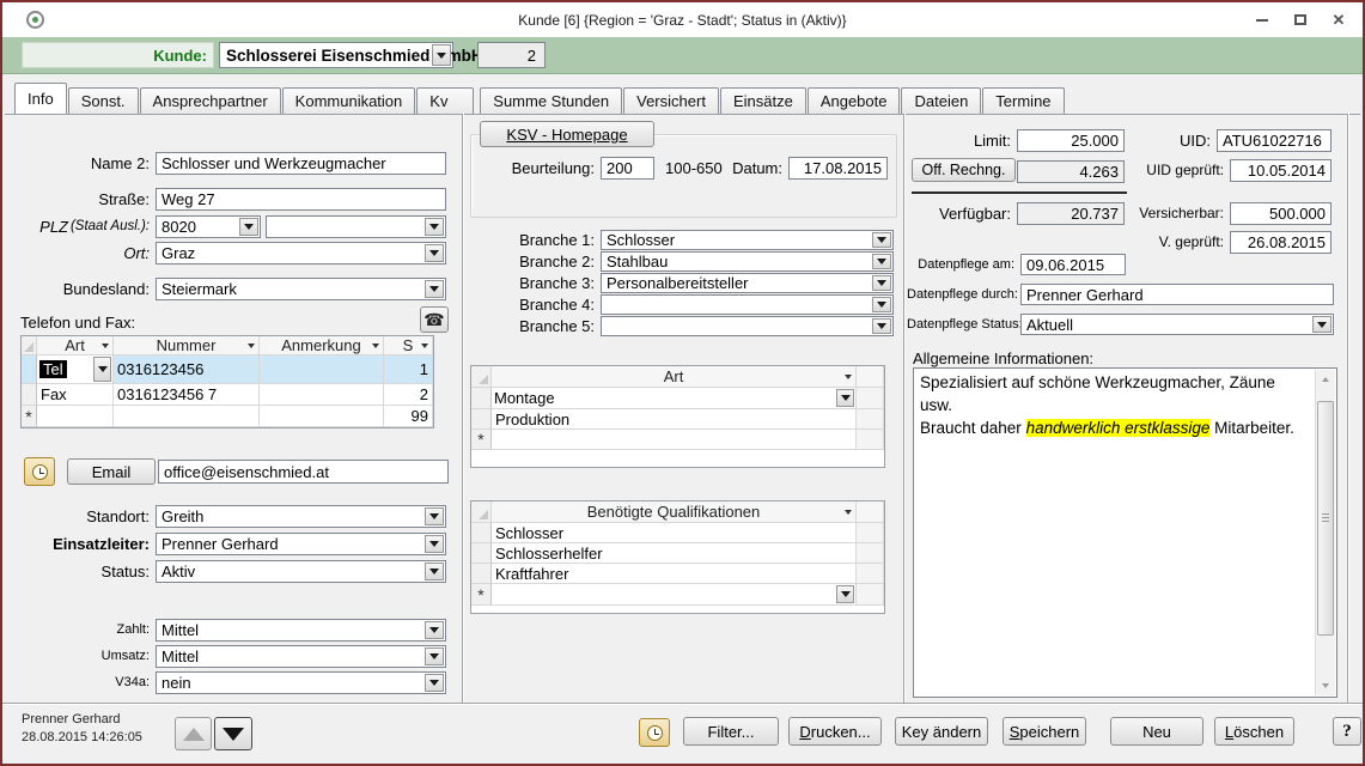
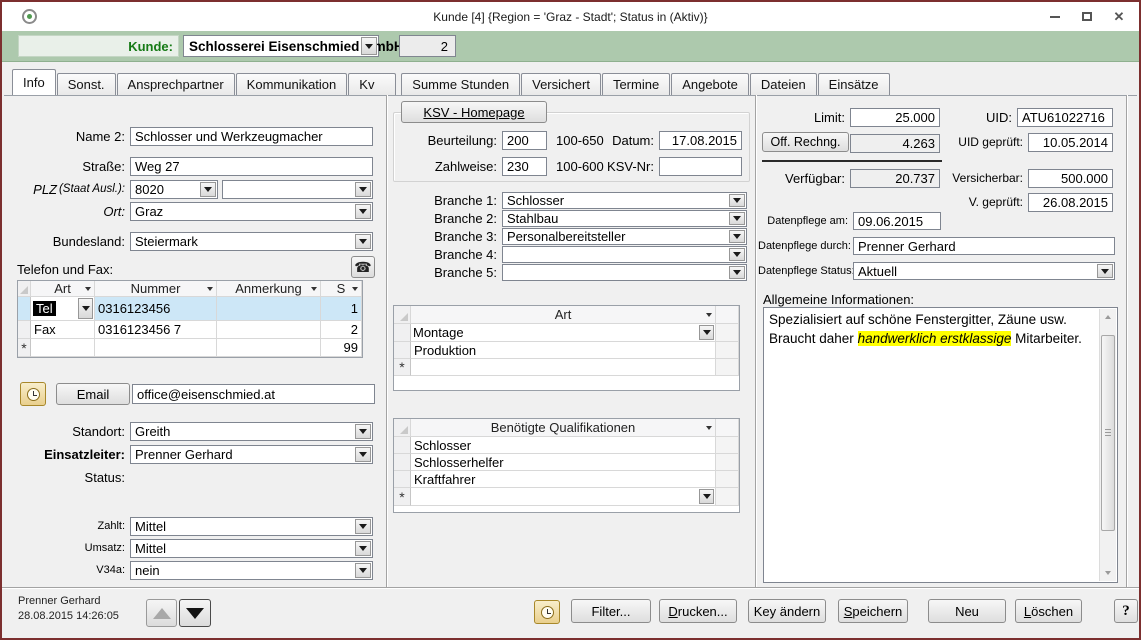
- Kunde [6] {Region = 'Graz - Stadt'; Status in (Aktiv)}
+ Kunde [4] {Region = 'Graz - Stadt'; Status in (Aktiv)}
  ✕
  Kunde:
  Schlosserei Eisenschmiedmb
  2
  Info
  Sonst.
  Ansprechpartner
  Kommunikation
  Kv
  Summe Stunden
  Versichert
- Einsätze
+ Termine
  Angebote
  Dateien
- Termine
+ Einsätze
  Name 2:
  Schlosser und Werkzeugmacher
  Straße:
  Weg 27
  PLZ
  (Staat Ausl.):
  8020
  Ort:
  Graz
  Bundesland:
  Steiermark
  Telefon und Fax:
  ☎
  Art
  Nummer
  Anmerkung
  S
  Tel
  0316123456
  1
  Fax
  0316123456 7
  2
  *
  99
  Email
  office@eisenschmied.at
  Standort:
  Greith
  Einsatzleiter:
  Prenner Gerhard
  Status:
- Aktiv
  Zahlt:
  Mittel
  Umsatz:
  Mittel
  V34a:
  nein
  KSV - Homepage
  Beurteilung:
  200
  100-650
  Datum:
  17.08.2015
+ Zahlweise:
+ 230
+ 100-600
+ KSV-Nr:
  Branche 1:
  Schlosser
  Branche 2:
  Stahlbau
  Branche 3:
  Personalbereitsteller
  Branche 4:
  Branche 5:
  Art
  Montage
  Produktion
  *
  Benötigte Qualifikationen
  Schlosser
  Schlosserhelfer
  Kraftfahrer
  *
  Limit:
  25.000
  Off. Rechng.
  4.263
  Verfügbar:
  20.737
  UID:
  ATU61022716
  UID geprüft:
  10.05.2014
  Versicherbar:
  500.000
  V. geprüft:
  26.08.2015
  Datenpflege am:
  09.06.2015
  Datenpflege durch:
  Prenner Gerhard
  Datenpflege Status
  Aktuell
  Allgemeine Informationen:
- Spezialisiert auf schöne Werkzeugmacher, Zäune usw.
+ Spezialisiert auf schöne Fenstergitter, Zäune usw.
  Braucht daher handwerklich erstklassige Mitarbeiter.
  Prenner Gerhard
  28.08.2015 14:26:05
  Filter...
  Drucken...
  Key ändern
  Speichern
  Neu
  Löschen
  ?
